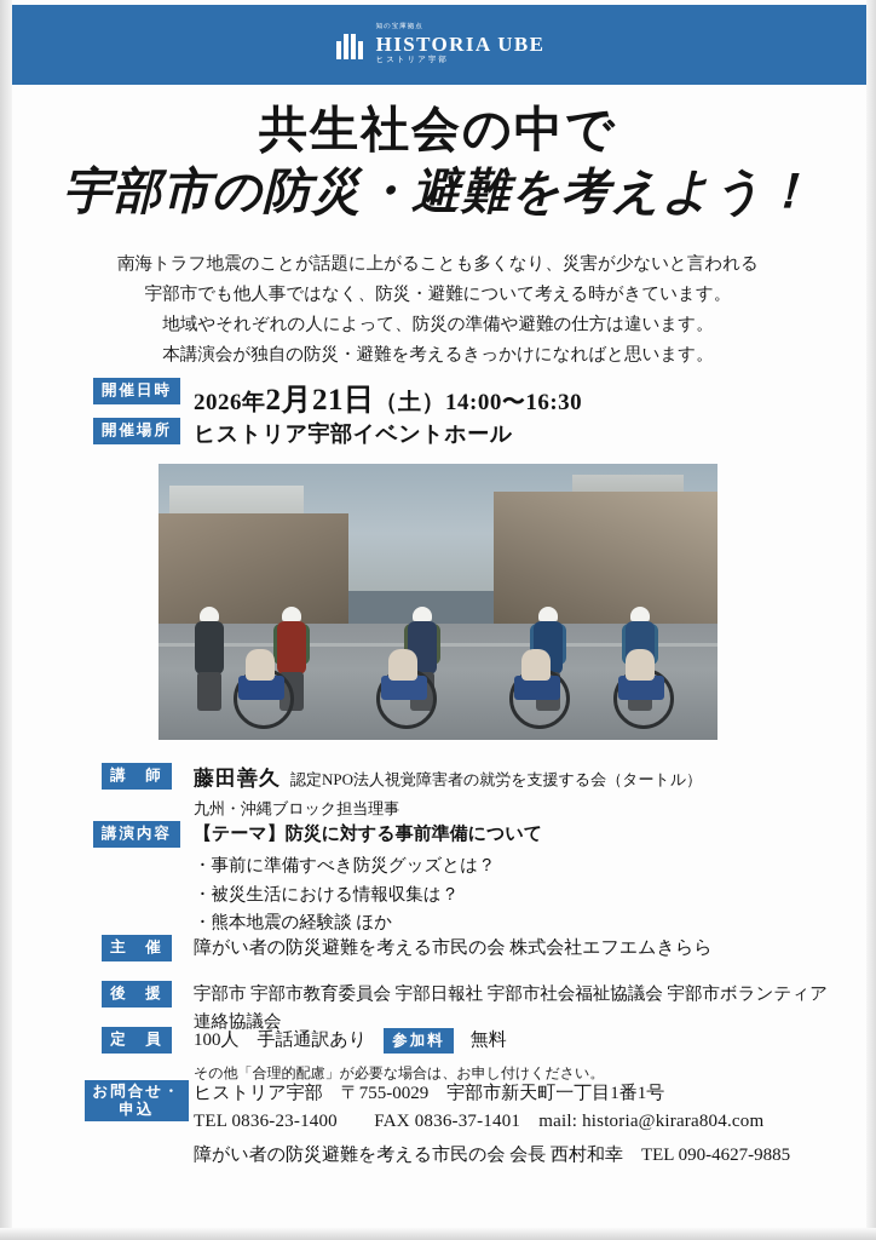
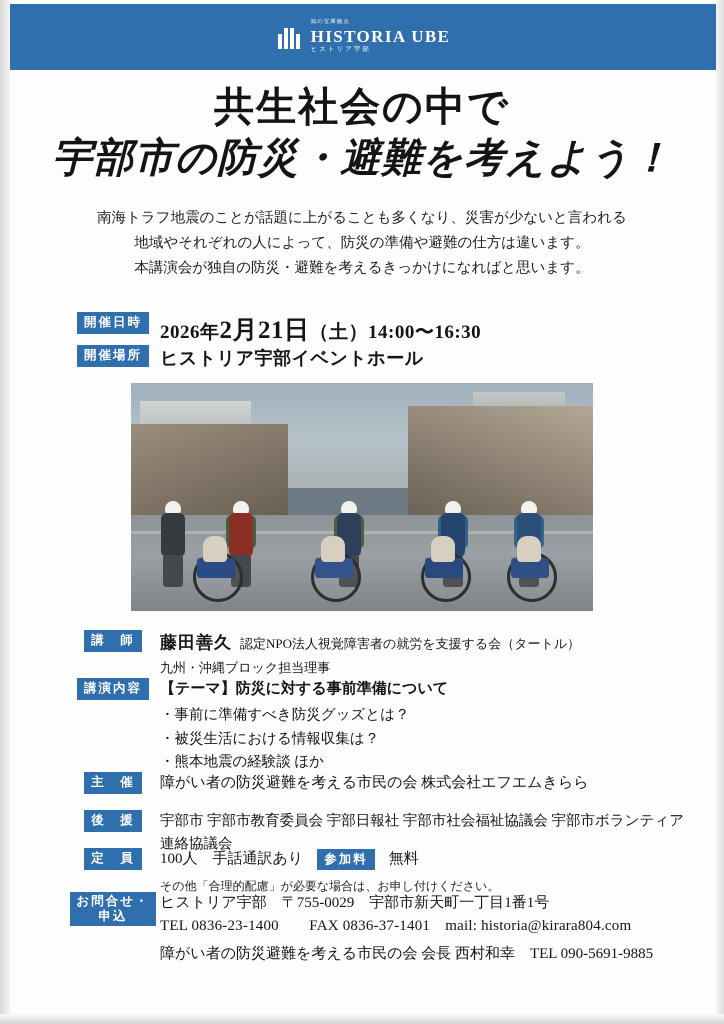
  HISTORIA UBE
  共生社会の中で
  宇部市の防災・避難を考えよう！
  南海トラフ地震のことが話題に上がることも多くなり、災害が少ないと言われる
- 宇部市でも他人事ではなく、防災・避難について考える時がきています。
  地域やそれぞれの人によって、防災の準備や避難の仕方は違います。
  本講演会が独自の防災・避難を考えるきっかけになればと思います。
  開催日時
  2026年2月21日（土）14:00〜16:30
  開催場所
  ヒストリア宇部イベントホール
  講 師
  藤田善久 認定NPO法人視覚障害者の就労を支援する会（タートル）
  九州・沖縄ブロック担当理事
  講演内容
  【テーマ】防災に対する事前準備について
  ・事前に準備すべき防災グッズとは？
  ・被災生活における情報収集は？
  ・熊本地震の経験談 ほか
  主 催
  障がい者の防災避難を考える市民の会 株式会社エフエムきらら
  後 援
  宇部市 宇部市教育委員会 宇部日報社 宇部市社会福祉協議会 宇部市ボランティア連絡協議会
  定 員
  100人 手話通訳あり
  参加料
  無料
  その他「合理的配慮」が必要な場合は、お申し付けください。
  お問合せ・
  申込
  ヒストリア宇部 〒755-0029 宇部市新天町一丁目1番1号
  TEL 0836-23-1400 FAX 0836-37-1401 mail: historia@kirara804.com
- 障がい者の防災避難を考える市民の会 会長 西村和幸 TEL 090-4627-9885
+ 障がい者の防災避難を考える市民の会 会長 西村和幸 TEL 090-5691-9885
